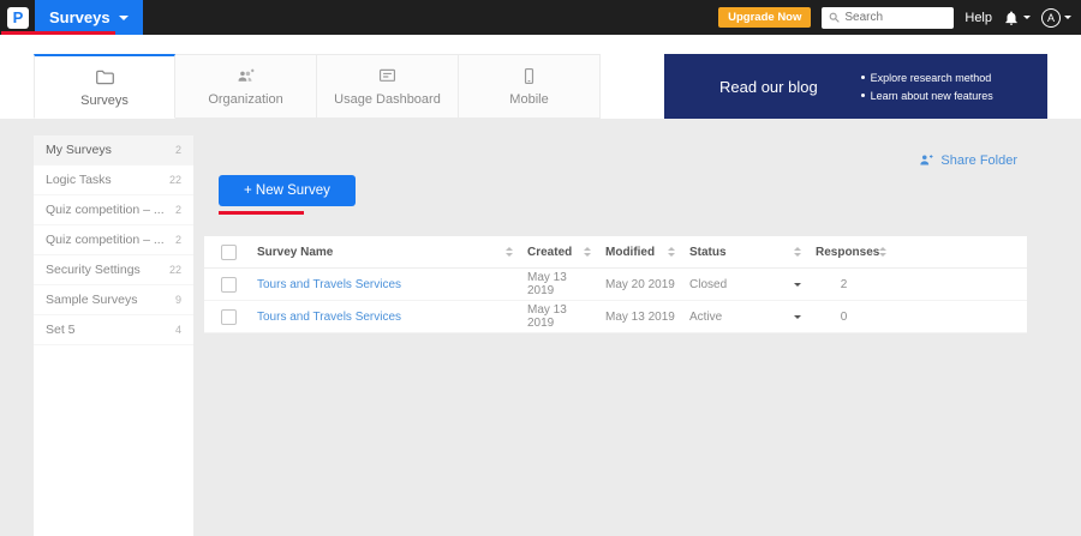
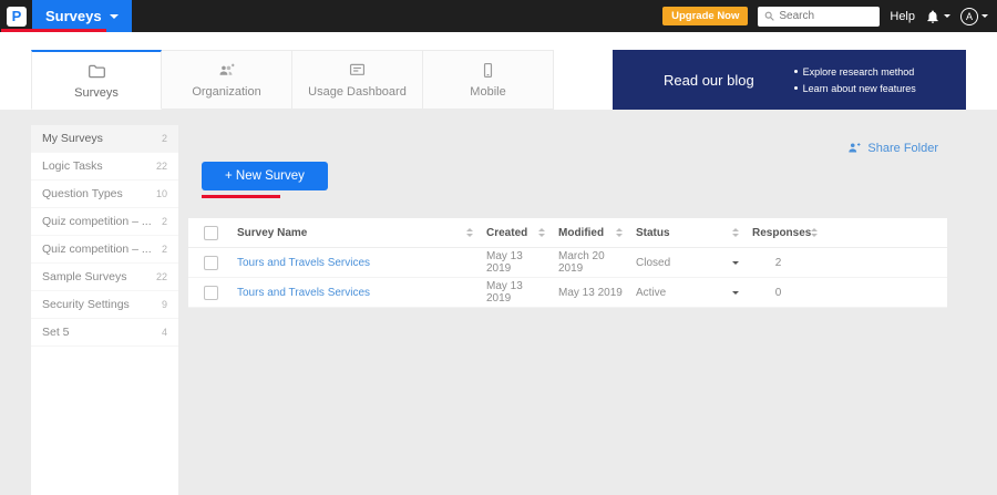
  P
  Surveys
  Upgrade Now
  Search
  Help
  A
  Surveys
  Organization
  Usage Dashboard
  Mobile
  Read our blog
  Explore research method
  Learn about new features
  My Surveys
  2
  Logic Tasks
  22
+ Question Types
+ 10
  Quiz competition – ...
  2
  Quiz competition – ...
  2
- Security Settings
+ Sample Surveys
  22
- Sample Surveys
+ Security Settings
  9
  Set 5
  4
  Share Folder
  + New Survey
  Survey Name
  Created
  Modified
  Status
  Responses
  Tours and Travels Services
  May 13 2019
- May 20 2019
+ March 20 2019
  Closed
  2
  Tours and Travels Services
  May 13 2019
  May 13 2019
  Active
  0
